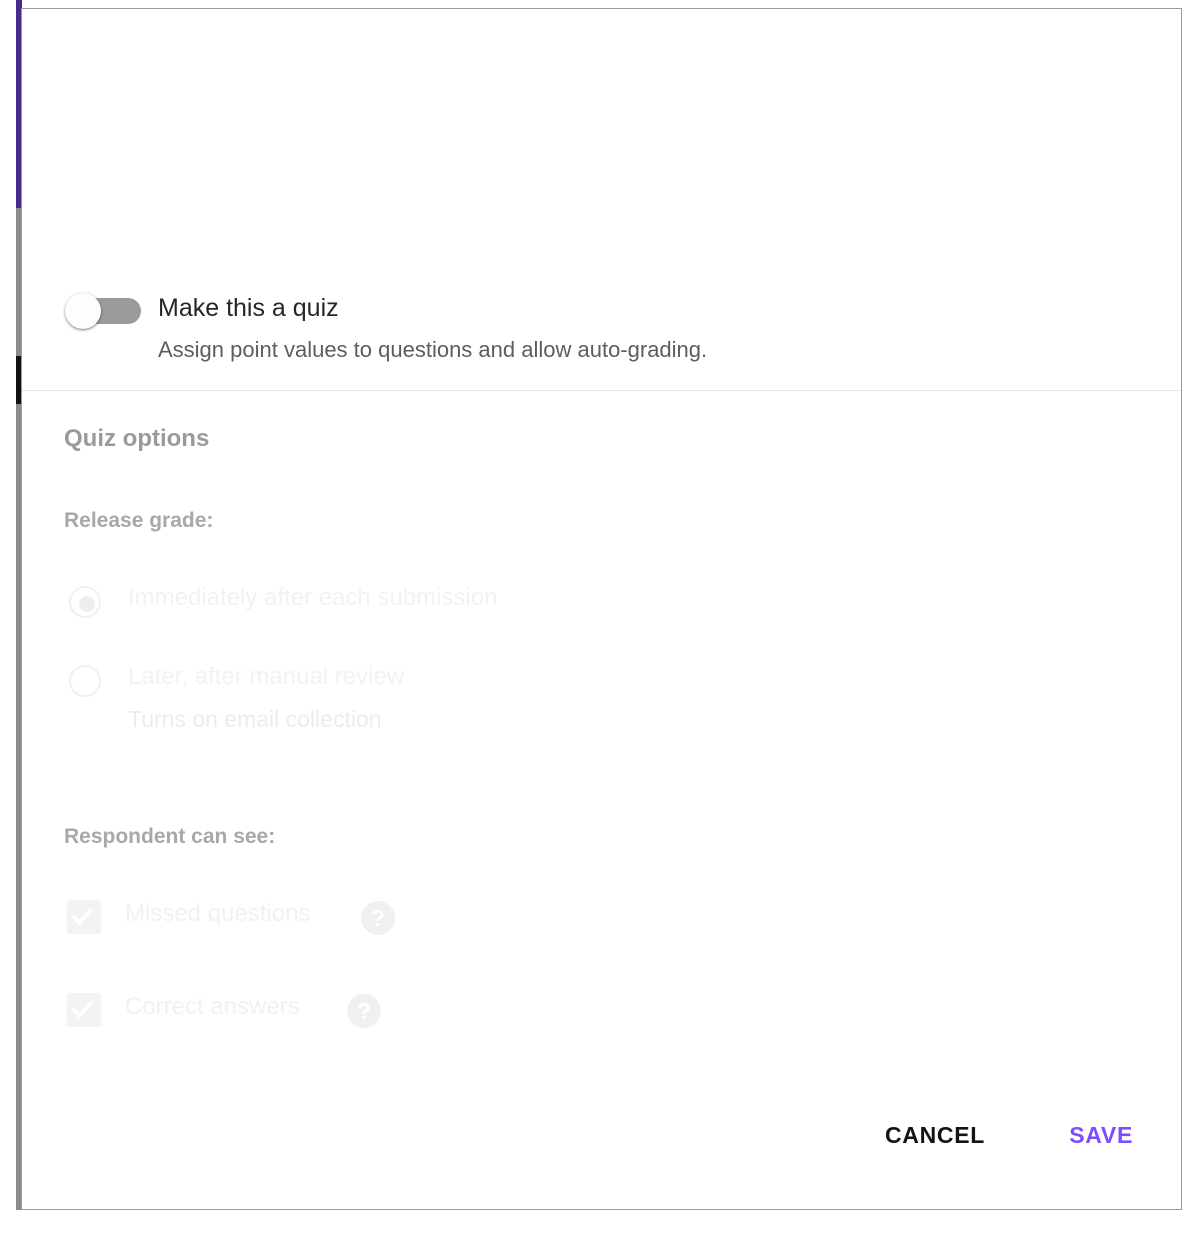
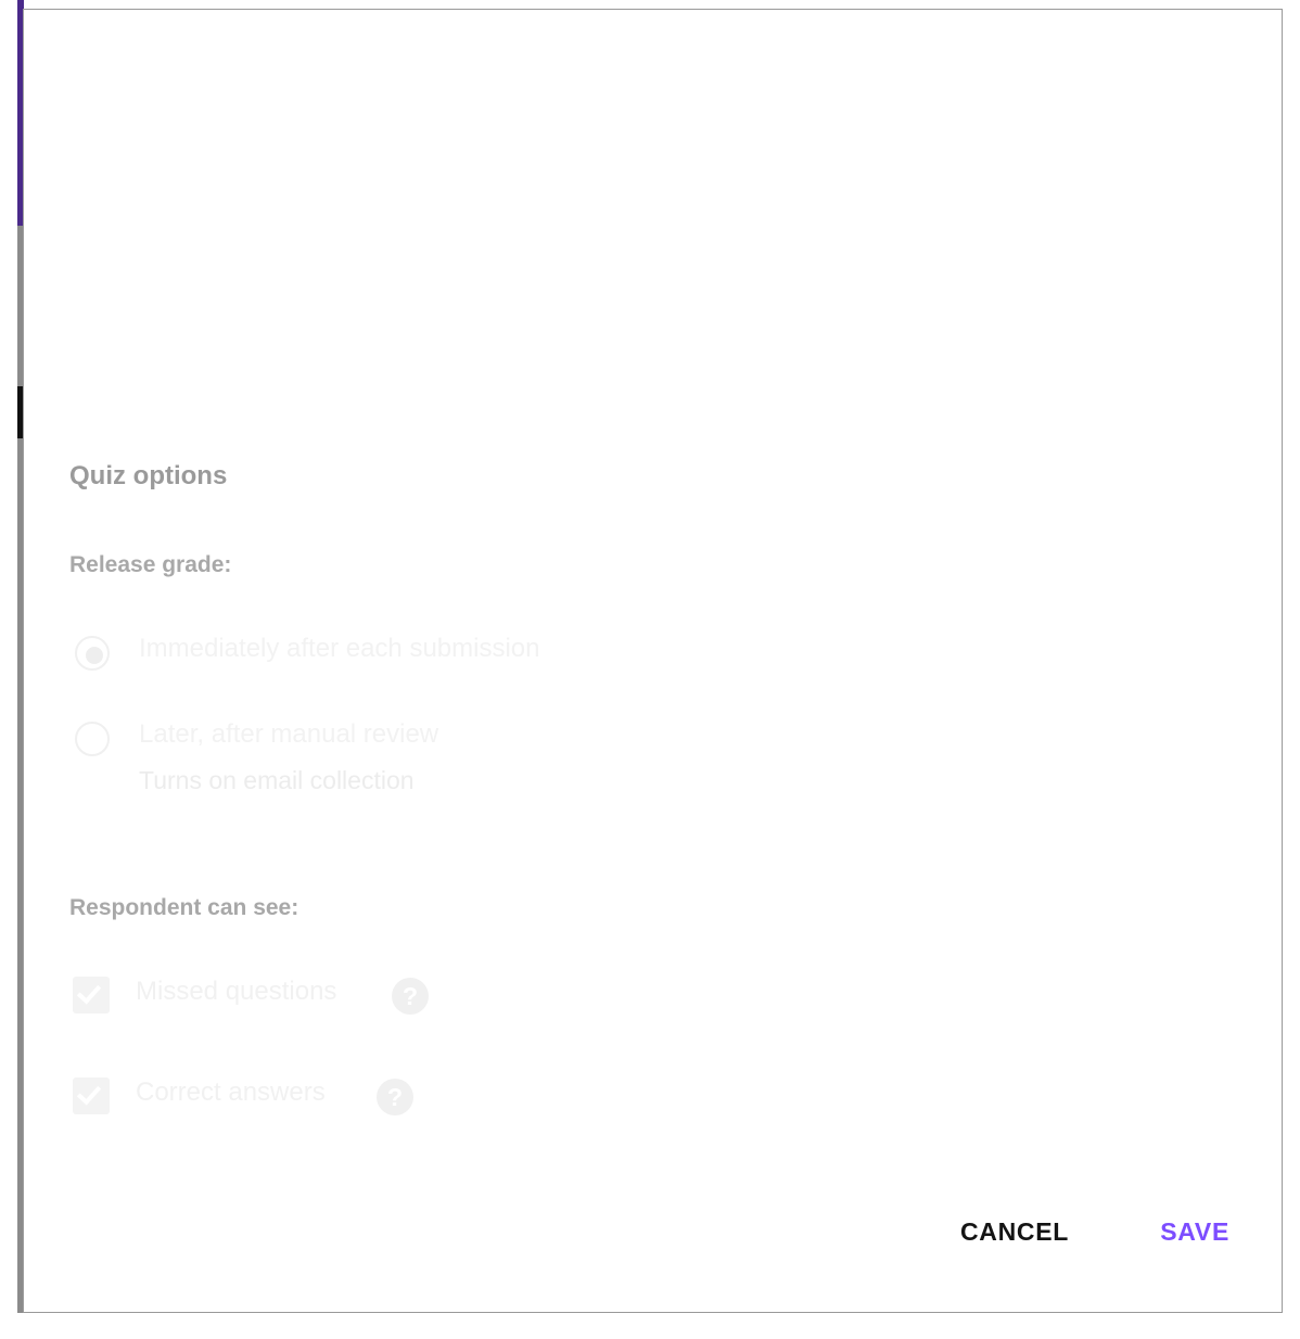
- Make this a quiz
- Assign point values to questions and allow auto-grading.
  Quiz options
  Release grade:
  Respondent can see:
  CANCEL
  SAVE
